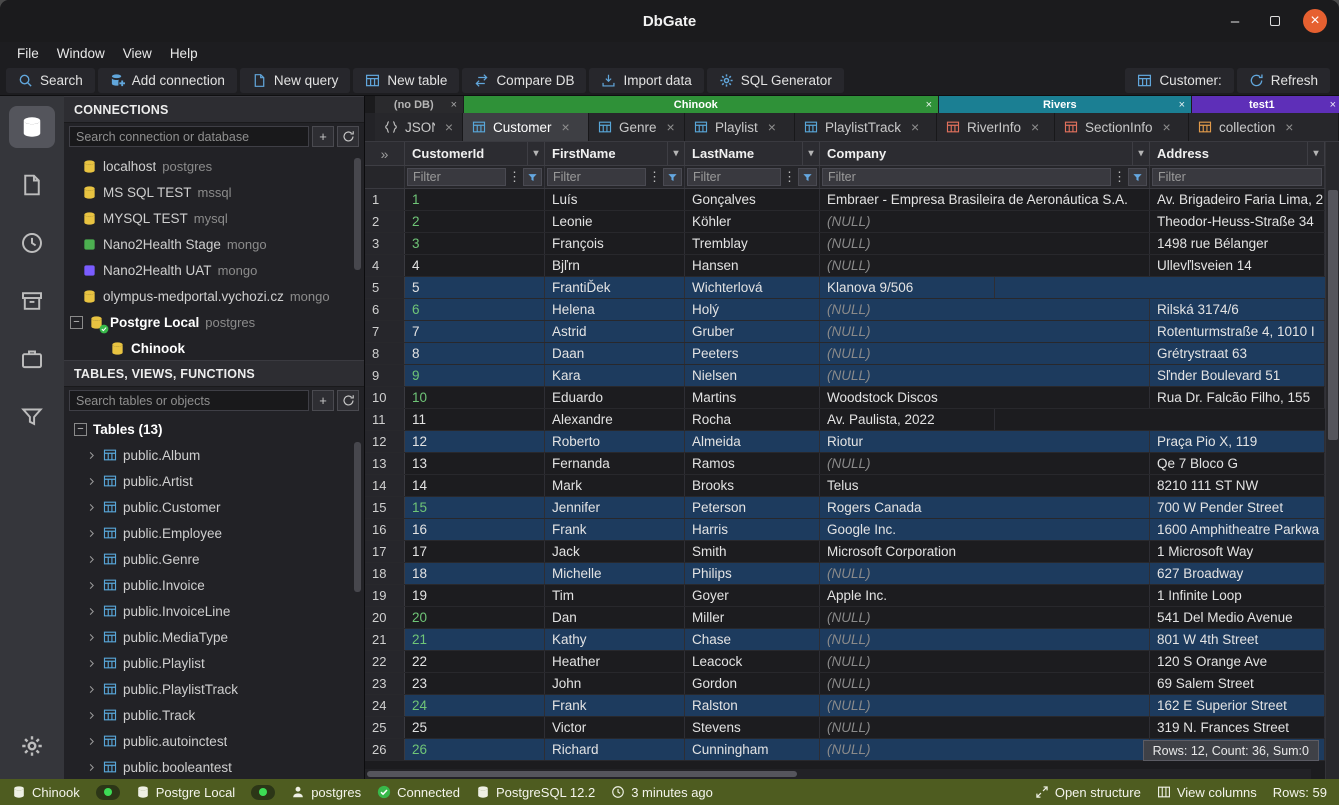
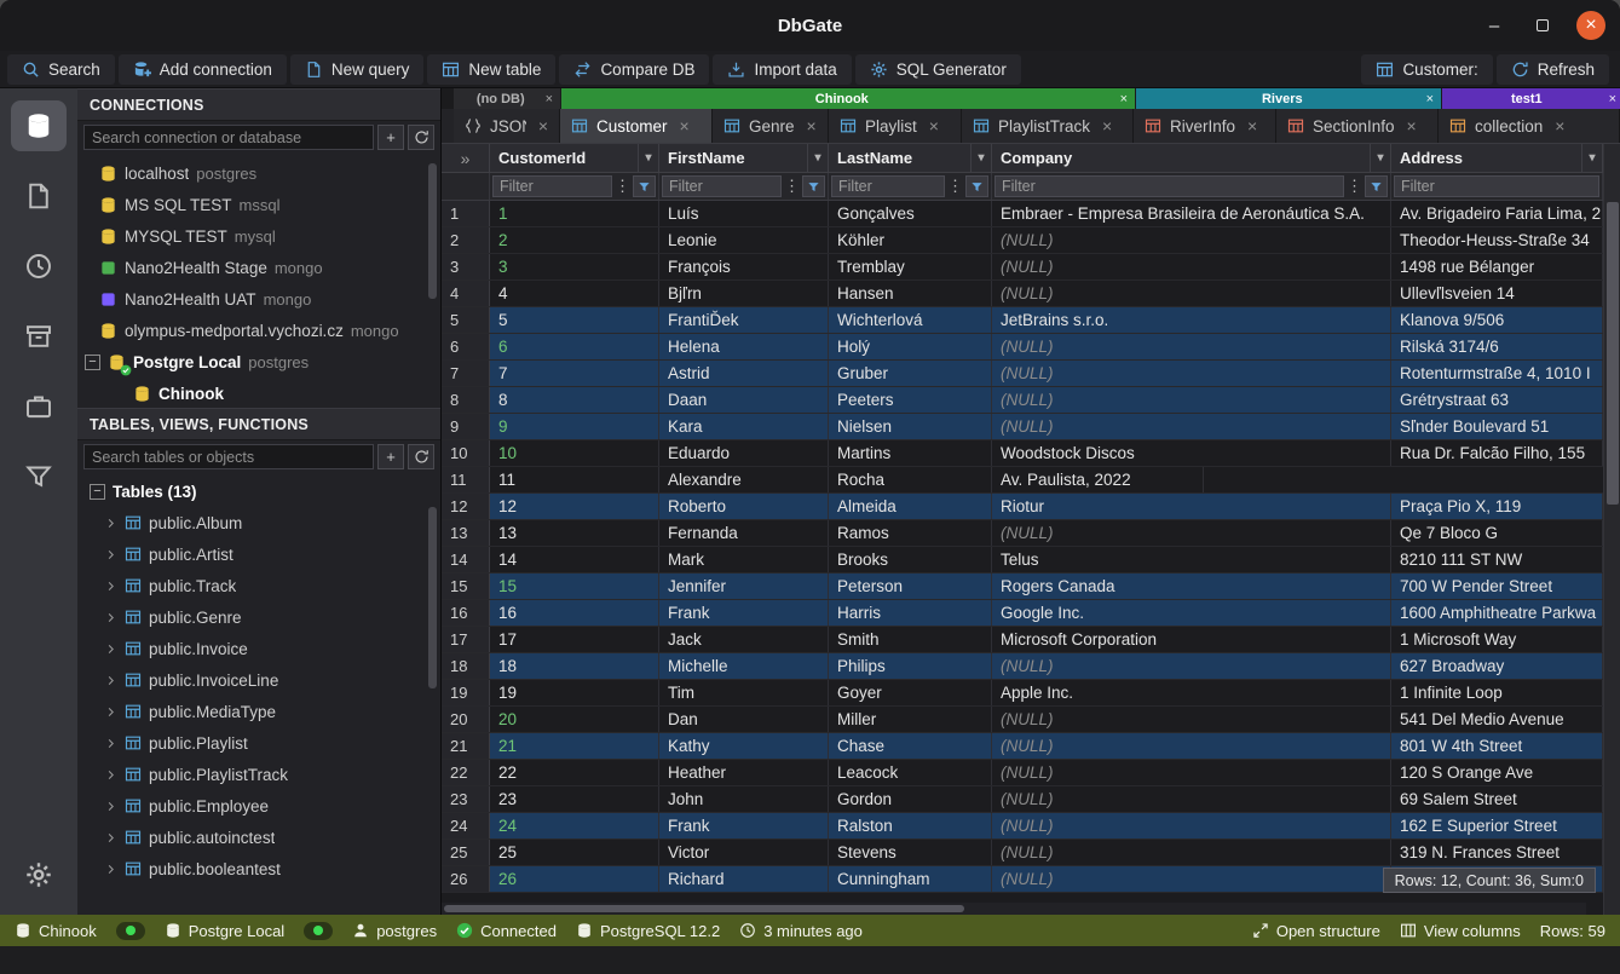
  DbGate
  –
  ×
- File
- Window
- View
- Help
  Search
  Add connection
  New query
  New table
  Compare DB
  Import data
  SQL Generator
  Customer:
  Refresh
  CONNECTIONS
  Search connection or database
  +
  localhost
  postgres
  MS SQL TEST
  mssql
  MYSQL TEST
  mysql
  Nano2Health Stage
  mongo
  Nano2Health UAT
  mongo
  olympus-medportal.vychozi.cz
  mongo
  −
  Postgre Local
  postgres
  Chinook
  TABLES, VIEWS, FUNCTIONS
  Search tables or objects
  +
  −
  Tables (13)
  public.Album
  public.Artist
- public.Customer
- public.Employee
+ public.Track
  public.Genre
  public.Invoice
  public.InvoiceLine
  public.MediaType
  public.Playlist
  public.PlaylistTrack
- public.Track
+ public.Employee
  public.autoinctest
  public.booleantest
  (no DB)
  ×
  Chinook
  ×
  Rivers
  ×
  test1
  ×
  JSO
  ×
  Customer
  ×
  Genre
  ×
  Playlist
  ×
  PlaylistTrack
  ×
  RiverInfo
  ×
  SectionInfo
  ×
  collection
  ×
  »
  CustomerId
  ▾
  FirstName
  ▾
  LastName
  ▾
  Company
  ▾
  Address
  ▾
  Filter
  ⋮
  Filter
  ⋮
  Filter
  ⋮
  Filter
  ⋮
  Filter
  1
  1
  Luís
  Gonçalves
  Embraer - Empresa Brasileira de Aeronáutica S.A.
  Av. Brigadeiro Faria Lima, 2
  2
  2
  Leonie
  Köhler
  (NULL)
  Theodor-Heuss-Straße 34
  3
  3
  François
  Tremblay
  (NULL)
  1498 rue Bélanger
  4
  4
  Bjľrn
  Hansen
  (NULL)
  Ullevľlsveien 14
  5
  5
  FrantiĎek
  Wichterlová
+ JetBrains s.r.o.
  Klanova 9/506
  6
  6
  Helena
  Holý
  (NULL)
  Rilská 3174/6
  7
  7
  Astrid
  Gruber
  (NULL)
  Rotenturmstraße 4, 1010 I
  8
  8
  Daan
  Peeters
  (NULL)
  Grétrystraat 63
  9
  9
  Kara
  Nielsen
  (NULL)
  Sľnder Boulevard 51
  10
  10
  Eduardo
  Martins
  Woodstock Discos
  Rua Dr. Falcão Filho, 155
  11
  11
  Alexandre
  Rocha
  Av. Paulista, 2022
  12
  12
  Roberto
  Almeida
  Riotur
  Praça Pio X, 119
  13
  13
  Fernanda
  Ramos
  (NULL)
  Qe 7 Bloco G
  14
  14
  Mark
  Brooks
  Telus
  8210 111 ST NW
  15
  15
  Jennifer
  Peterson
  Rogers Canada
  700 W Pender Street
  16
  16
  Frank
  Harris
  Google Inc.
  1600 Amphitheatre Parkwa
  17
  17
  Jack
  Smith
  Microsoft Corporation
  1 Microsoft Way
  18
  18
  Michelle
  Philips
  (NULL)
  627 Broadway
  19
  19
  Tim
  Goyer
  Apple Inc.
  1 Infinite Loop
  20
  20
  Dan
  Miller
  (NULL)
  541 Del Medio Avenue
  21
  21
  Kathy
  Chase
  (NULL)
  801 W 4th Street
  22
  22
  Heather
  Leacock
  (NULL)
  120 S Orange Ave
  23
  23
  John
  Gordon
  (NULL)
  69 Salem Street
  24
  24
  Frank
  Ralston
  (NULL)
  162 E Superior Street
  25
  25
  Victor
  Stevens
  (NULL)
  319 N. Frances Street
  26
  26
  Richard
  Cunningham
  (NULL)
  Rows: 12, Count: 36, Sum:0
  Chinook
  Postgre Local
  postgres
  Connected
  PostgreSQL 12.2
  3 minutes ago
  Open structure
  View columns
  Rows: 59
